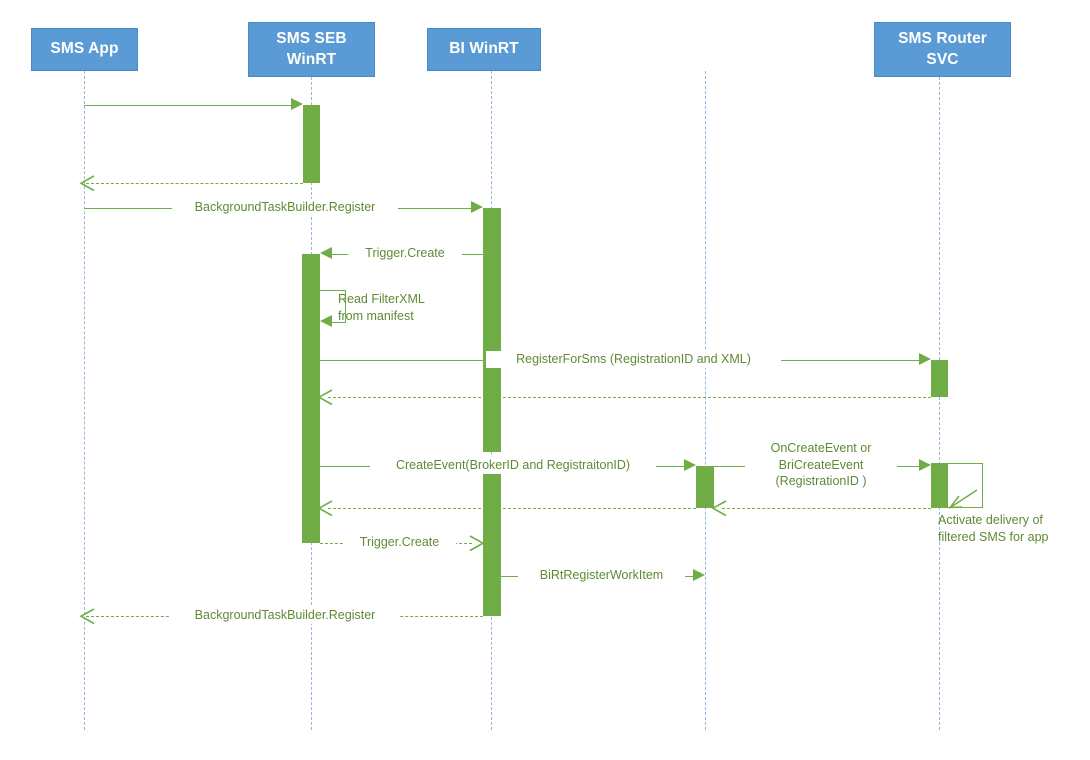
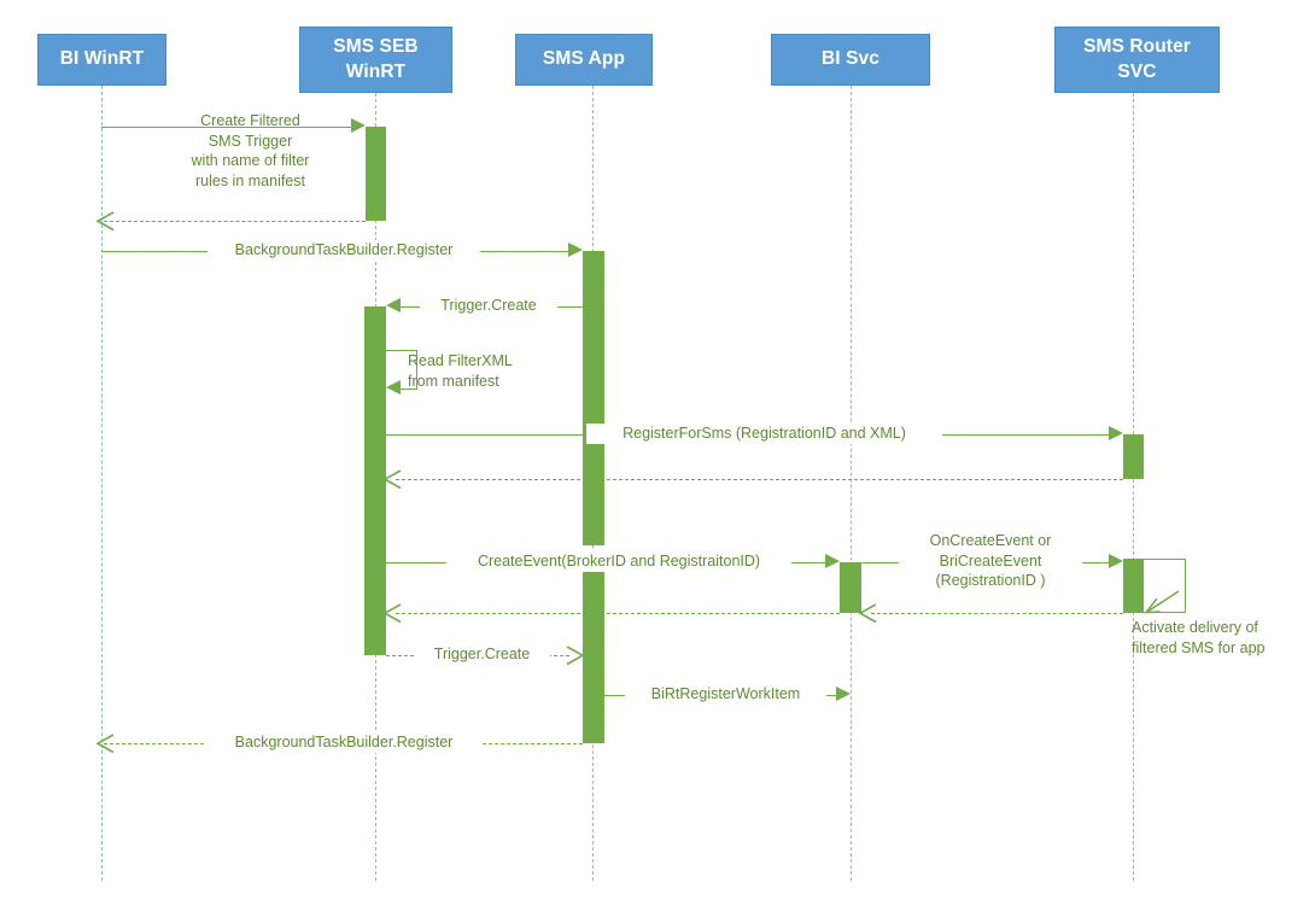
- SMS App
+ BI WinRT
  SMS SEB
  WinRT
- BI WinRT
+ SMS App
+ BI Svc
  SMS Router
  SVC
+ Create Filtered
+ SMS Trigger
+ with name of filter
+ rules in manifest
  BackgroundTaskBuilder.Register
  Trigger.Create
  Read FilterXML
  from manifest
  RegisterForSms (RegistrationID and XML)
  CreateEvent(BrokerID and RegistraitonID)
  OnCreateEvent or
  BriCreateEvent
  (RegistrationID )
  Activate delivery of
  filtered SMS for app
  Trigger.Create
  BiRtRegisterWorkItem
  BackgroundTaskBuilder.Register
